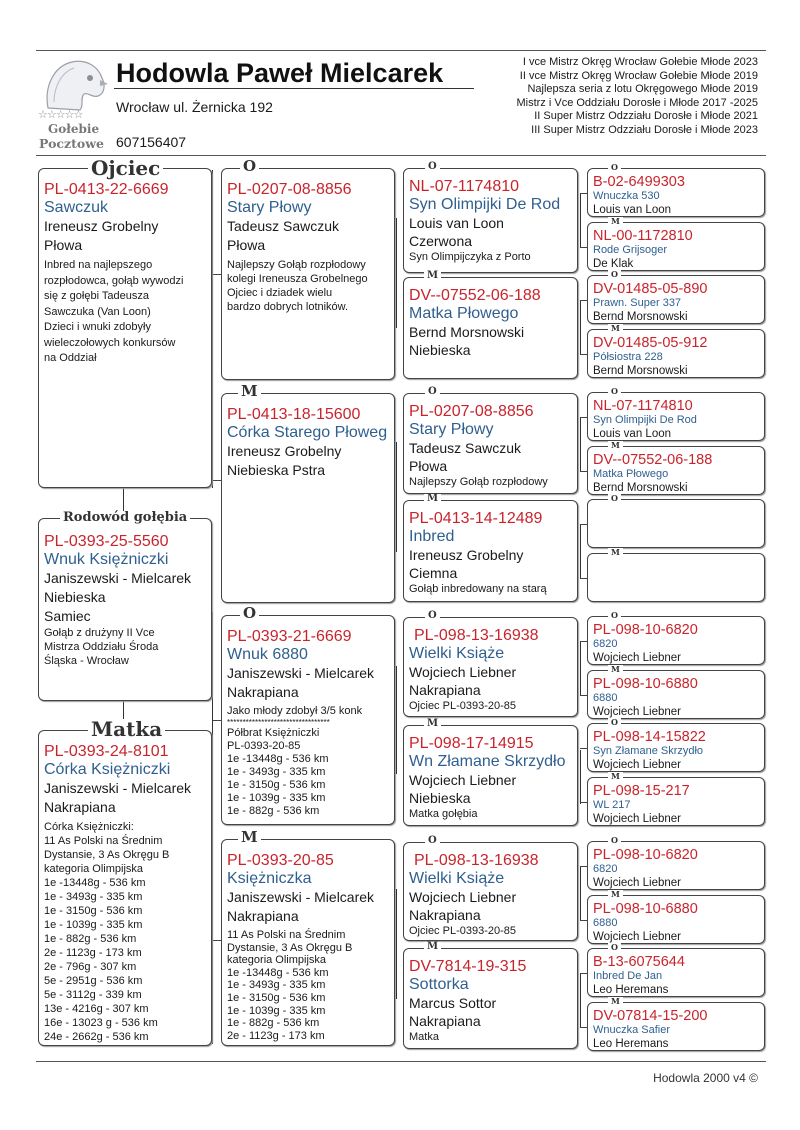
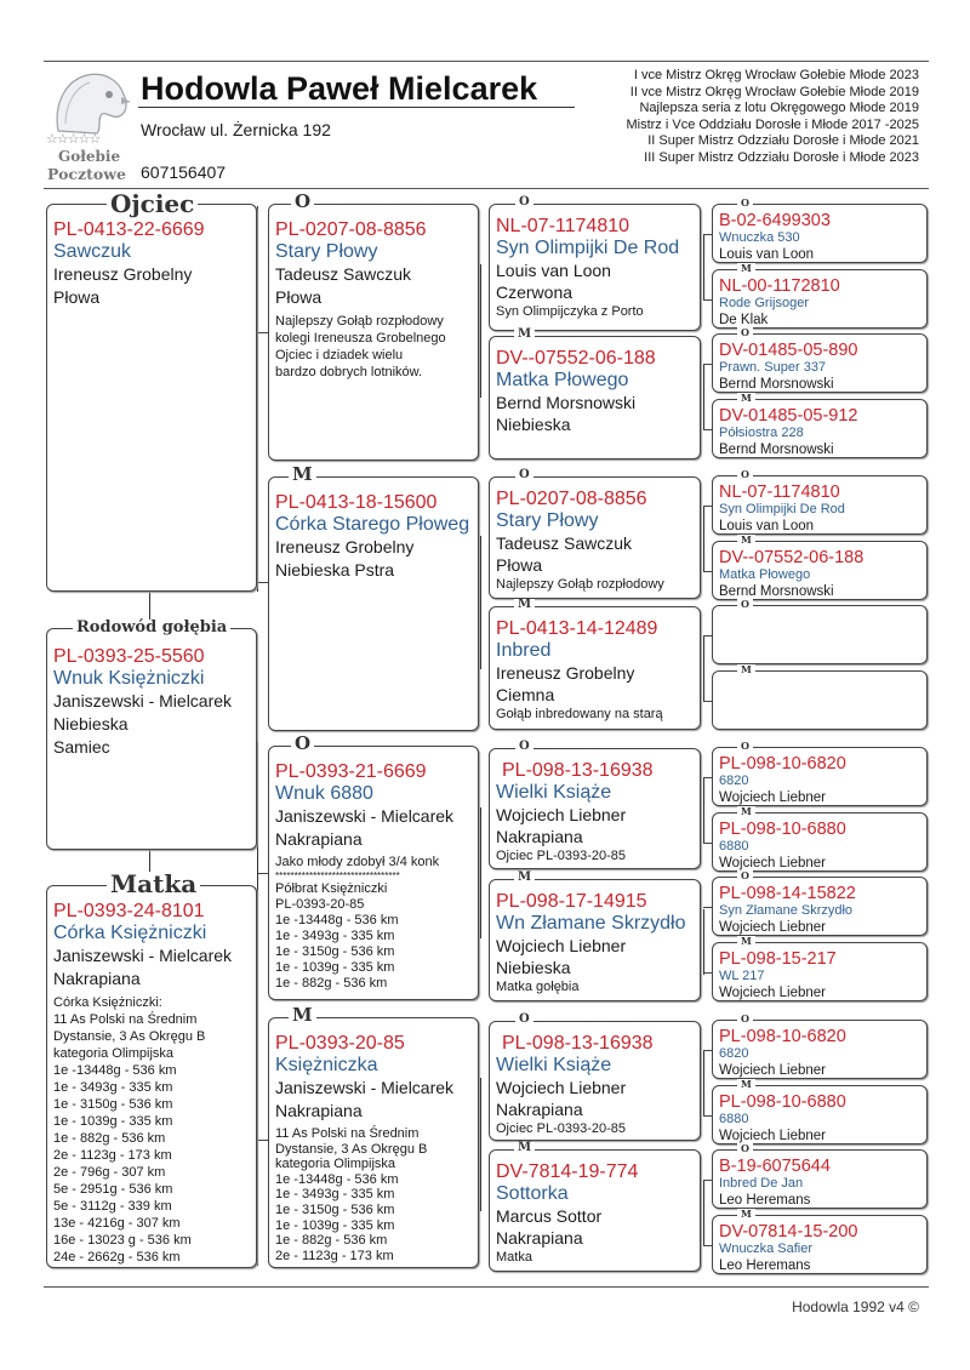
  ☆☆☆☆☆
  Gołebie
  Pocztowe
  Hodowla Paweł Mielcarek
  Wrocław ul. Żernicka 192
  607156407
  I vce Mistrz Okręg Wrocław Gołebie Młode 2023
  II vce Mistrz Okręg Wrocław Gołebie Młode 2019
  Najlepsza seria z lotu Okręgowego Młode 2019
  Mistrz i Vce Oddziału Dorosłe i Młode 2017 -2025
  II Super Mistrz Odzziału Dorosłe i Młode 2021
  III Super Mistrz Odzziału Dorosłe i Młode 2023
  PL-0413-22-6669
  Sawczuk
  Ireneusz Grobelny
  Płowa
- Inbred na najlepszego
- rozpłodowca, gołąb wywodzi
- się z gołębi Tadeusza
- Sawczuka (Van Loon)
- Dzieci i wnuki zdobyły
- wieleczołowych konkursów
- na Oddział
  Ojciec
  PL-0393-25-5560
  Wnuk Księżniczki
  Janiszewski - Mielcarek
  Niebieska
  Samiec
- Gołąb z drużyny II Vce
- Mistrza Oddziału Środa
- Śląska - Wrocław
  Rodowód gołębia
  PL-0393-24-8101
  Córka Księżniczki
  Janiszewski - Mielcarek
  Nakrapiana
  Córka Księżniczki:
  11 As Polski na Średnim
  Dystansie, 3 As Okręgu B
  kategoria Olimpijska
  1e -13448g - 536 km
  1e - 3493g - 335 km
  1e - 3150g - 536 km
  1e - 1039g - 335 km
  1e - 882g - 536 km
  2e - 1123g - 173 km
  2e - 796g - 307 km
  5e - 2951g - 536 km
  5e - 3112g - 339 km
  13e - 4216g - 307 km
  16e - 13023 g - 536 km
  24e - 2662g - 536 km
  Matka
  PL-0207-08-8856
  Stary Płowy
  Tadeusz Sawczuk
  Płowa
  Najlepszy Gołąb rozpłodowy
  kolegi Ireneusza Grobelnego
  Ojciec i dziadek wielu
  bardzo dobrych lotników.
  O
  PL-0413-18-15600
  Córka Starego Płoweg
  Ireneusz Grobelny
  Niebieska Pstra
  M
  PL-0393-21-6669
  Wnuk 6880
  Janiszewski - Mielcarek
  Nakrapiana
- Jako młody zdobył 3/5 konk
+ Jako młody zdobył 3/4 konk
  *********************************
  Półbrat Księżniczki
  PL-0393-20-85
  1e -13448g - 536 km
  1e - 3493g - 335 km
  1e - 3150g - 536 km
  1e - 1039g - 335 km
  1e - 882g - 536 km
  O
  PL-0393-20-85
  Księżniczka
  Janiszewski - Mielcarek
  Nakrapiana
  11 As Polski na Średnim
  Dystansie, 3 As Okręgu B
  kategoria Olimpijska
  1e -13448g - 536 km
  1e - 3493g - 335 km
  1e - 3150g - 536 km
  1e - 1039g - 335 km
  1e - 882g - 536 km
  2e - 1123g - 173 km
  M
  NL-07-1174810
  Syn Olimpijki De Rod
  Louis van Loon
  Czerwona
  Syn Olimpijczyka z Porto
  O
  DV--07552-06-188
  Matka Płowego
  Bernd Morsnowski
  Niebieska
  M
  PL-0207-08-8856
  Stary Płowy
  Tadeusz Sawczuk
  Płowa
  Najlepszy Gołąb rozpłodowy
  O
  PL-0413-14-12489
  Inbred
  Ireneusz Grobelny
  Ciemna
  Gołąb inbredowany na starą
  M
  PL-098-13-16938
  Wielki Książe
  Wojciech Liebner
  Nakrapiana
  Ojciec PL-0393-20-85
  O
  PL-098-17-14915
  Wn Złamane Skrzydło
  Wojciech Liebner
  Niebieska
  Matka gołębia
  M
  PL-098-13-16938
  Wielki Książe
  Wojciech Liebner
  Nakrapiana
  Ojciec PL-0393-20-85
  O
- DV-7814-19-315
+ DV-7814-19-774
  Sottorka
  Marcus Sottor
  Nakrapiana
  Matka
  M
  B-02-6499303
  Wnuczka 530
  Louis van Loon
  O
  NL-00-1172810
  Rode Grijsoger
  De Klak
  M
  DV-01485-05-890
  Prawn. Super 337
  Bernd Morsnowski
  O
  DV-01485-05-912
  Półsiostra 228
  Bernd Morsnowski
  M
  NL-07-1174810
  Syn Olimpijki De Rod
  Louis van Loon
  O
  DV--07552-06-188
  Matka Płowego
  Bernd Morsnowski
  M
  O
  M
  PL-098-10-6820
  6820
  Wojciech Liebner
  O
  PL-098-10-6880
  6880
  Wojciech Liebner
  M
  PL-098-14-15822
  Syn Złamane Skrzydło
  Wojciech Liebner
  O
  PL-098-15-217
  WL 217
  Wojciech Liebner
  M
  PL-098-10-6820
  6820
  Wojciech Liebner
  O
  PL-098-10-6880
  6880
  Wojciech Liebner
  M
- B-13-6075644
+ B-19-6075644
  Inbred De Jan
  Leo Heremans
  O
  DV-07814-15-200
  Wnuczka Safier
  Leo Heremans
  M
- Hodowla 2000 v4 ©
+ Hodowla 1992 v4 ©
